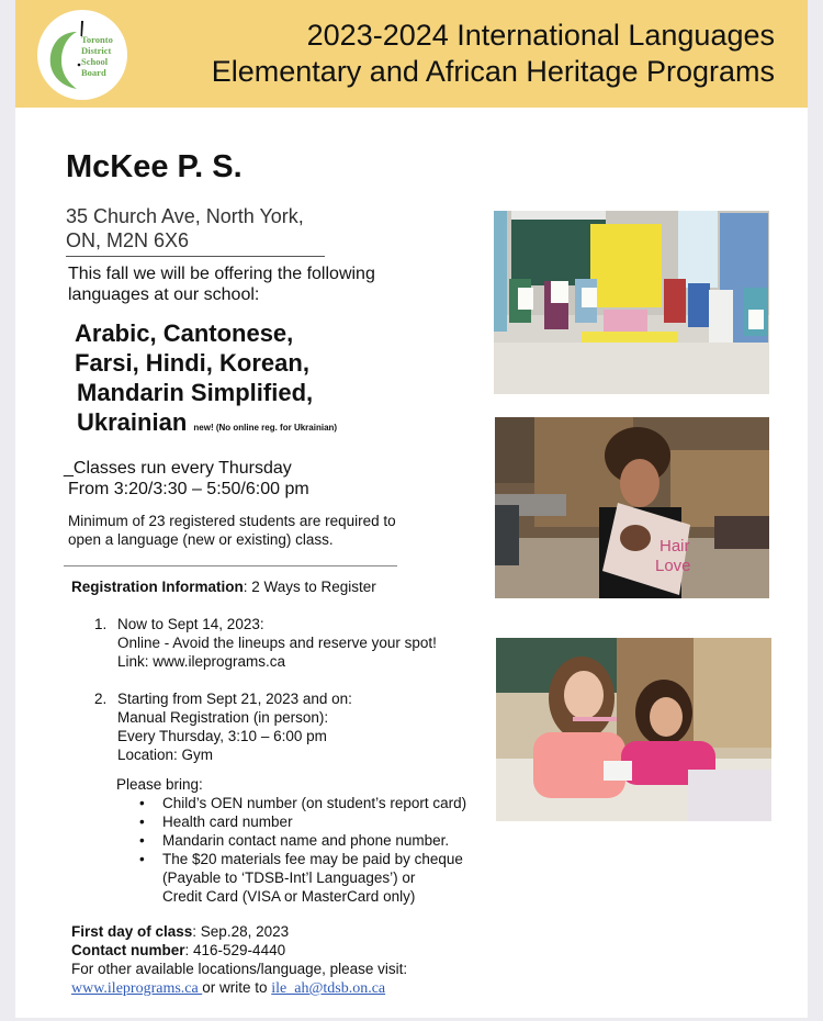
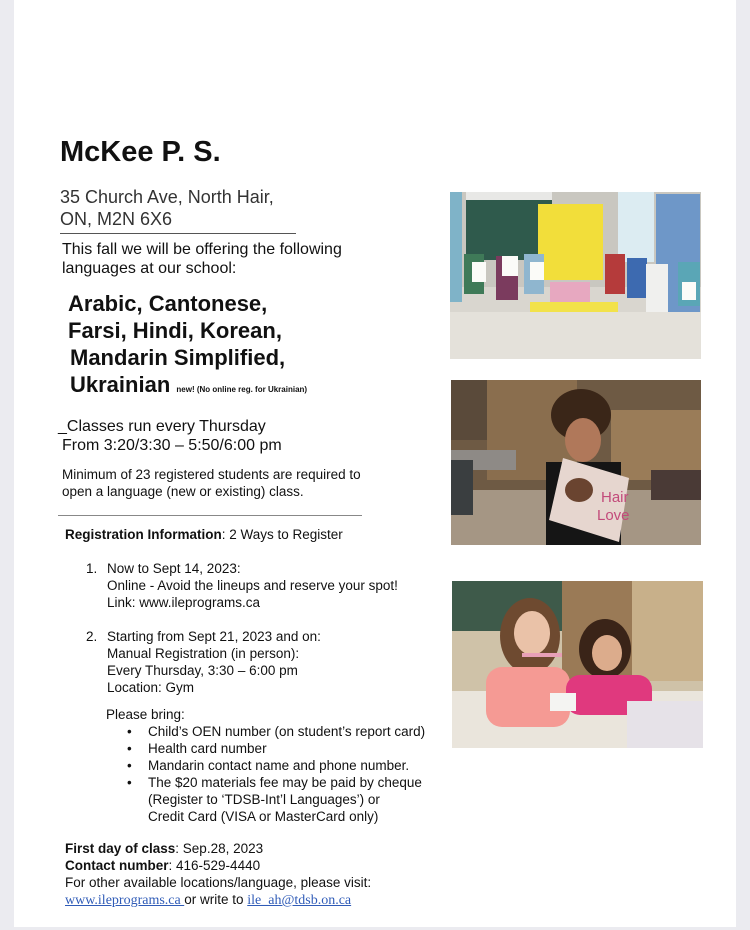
- Toronto
- District
- School
- Board
- 2023-2024 International Languages
- Elementary and African Heritage Programs
  McKee P. S.
- 35 Church Ave, North York,
+ 35 Church Ave, North Hair,
  ON, M2N 6X6
  This fall we will be offering the following
  languages at our school:
  Arabic, Cantonese,
  Farsi, Hindi, Korean,
  Mandarin Simplified,
  Ukrainian new! (No online reg. for Ukrainian)
  _Classes run every Thursday
  From 3:20/3:30 – 5:50/6:00 pm
  Minimum of 23 registered students are required to
  open a language (new or existing) class.
  Registration Information: 2 Ways to Register
  1.
  Now to Sept 14, 2023:
  Online - Avoid the lineups and reserve your spot!
  Link: www.ileprograms.ca
  2.
  Starting from Sept 21, 2023 and on:
  Manual Registration (in person):
- Every Thursday, 3:10 – 6:00 pm
+ Every Thursday, 3:30 – 6:00 pm
  Location: Gym
  Please bring:
  Child’s OEN number (on student’s report card)
  Health card number
  Mandarin contact name and phone number.
  The $20 materials fee may be paid by cheque
- (Payable to ‘TDSB-Int’l Languages’) or
+ (Register to ‘TDSB-Int’l Languages’) or
  Credit Card (VISA or MasterCard only)
  First day of class: Sep.28, 2023
  Contact number: 416-529-4440
  For other available locations/language, please visit:
  www.ileprograms.ca or write to ile_ah@tdsb.on.ca
  Hair
  Love
